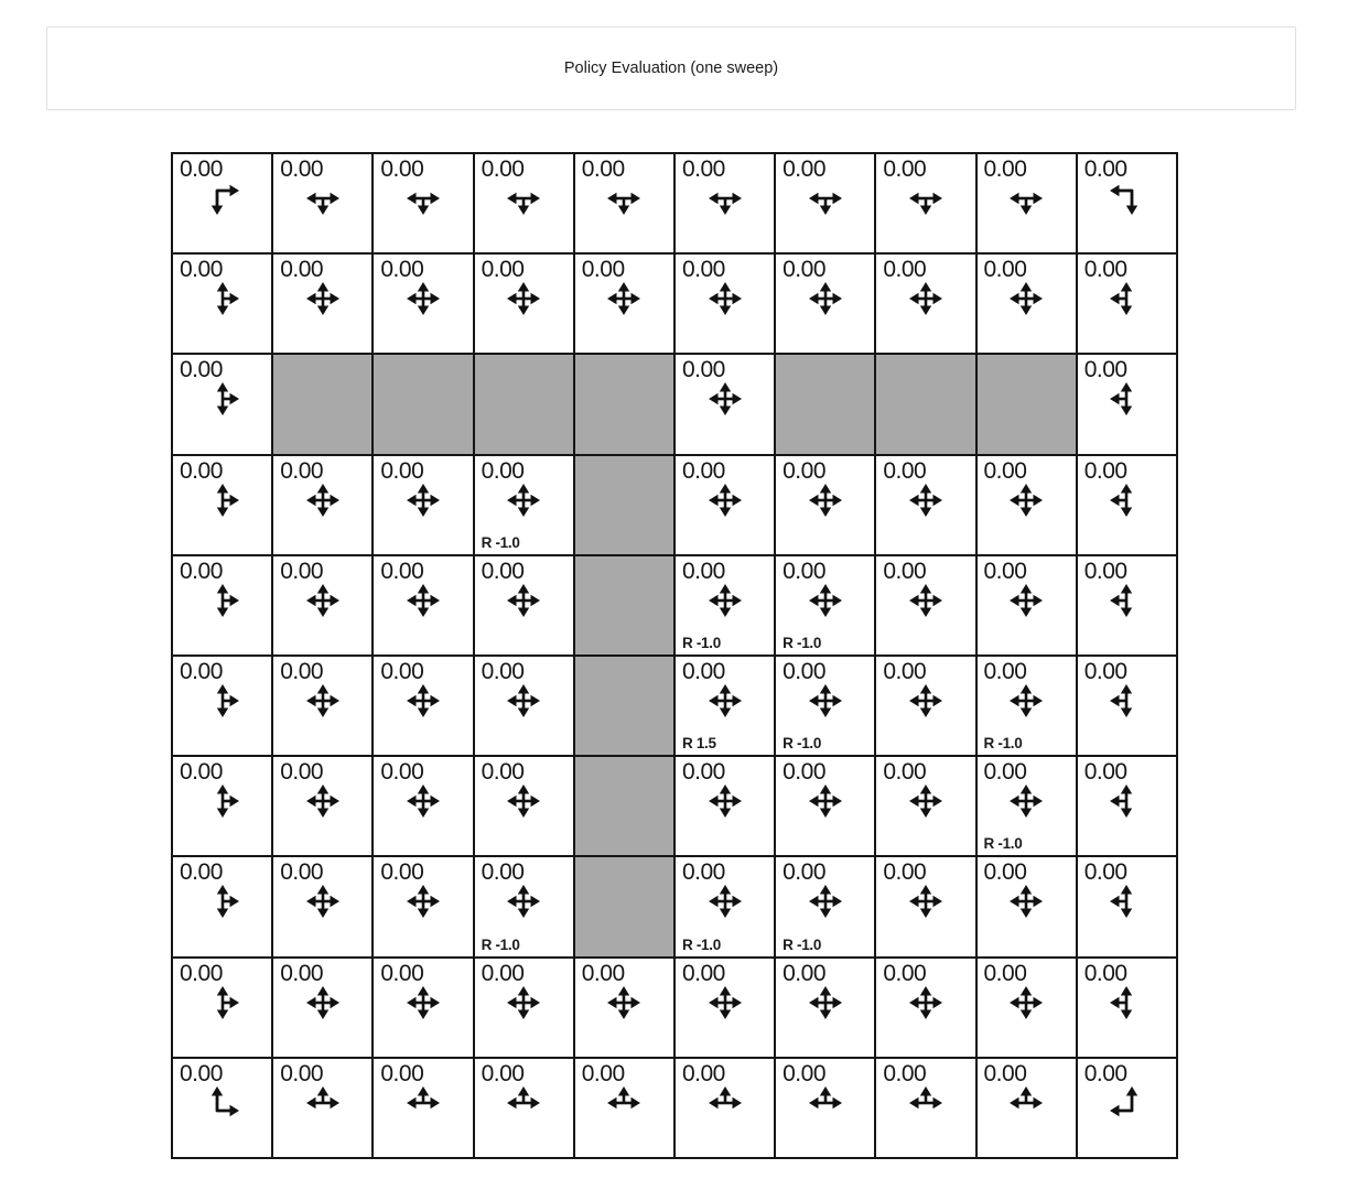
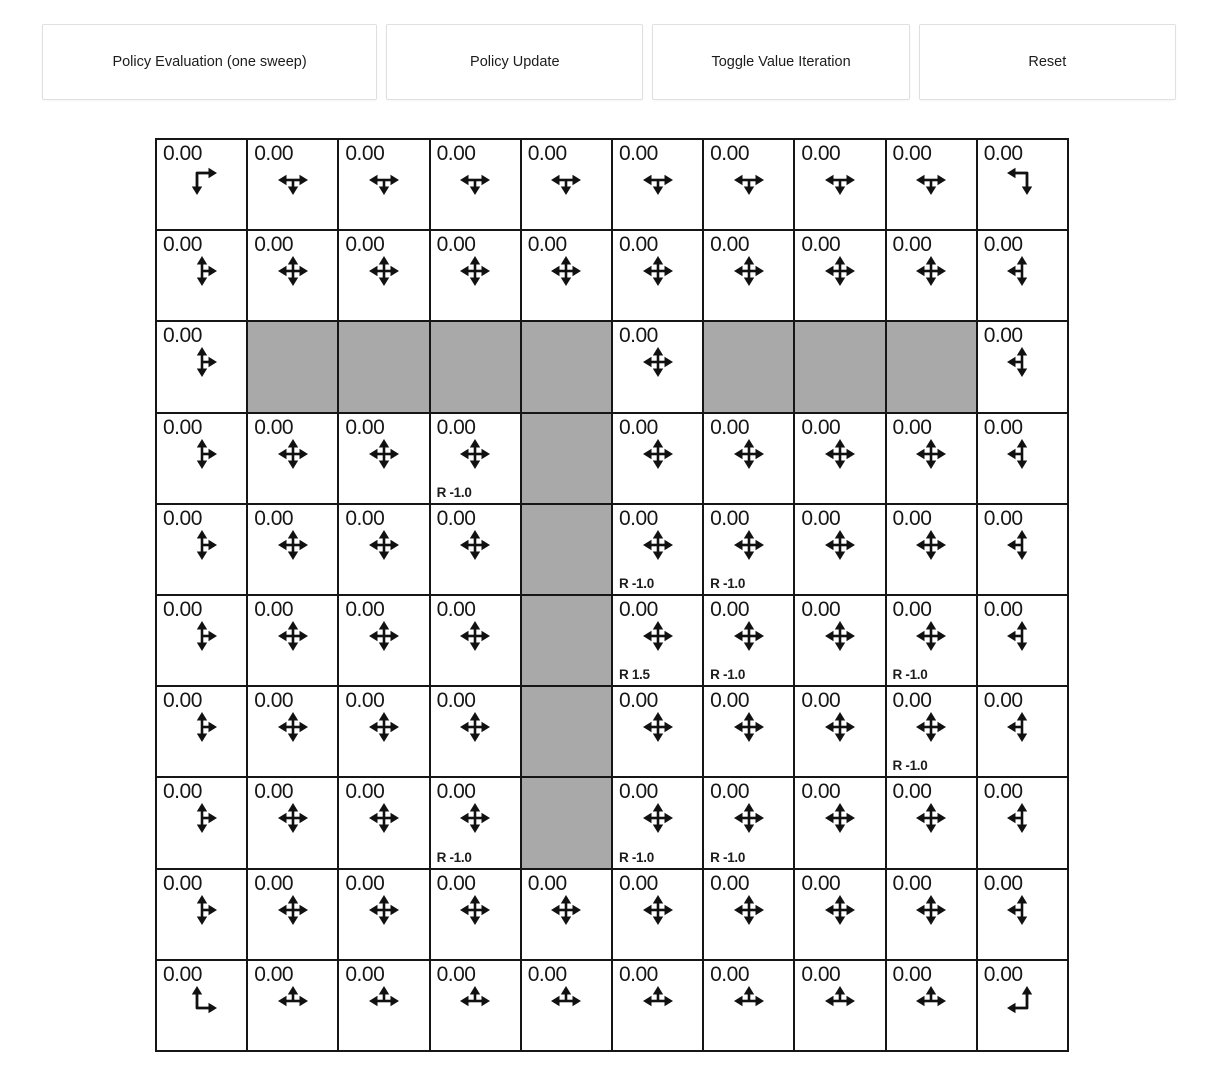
  Policy Evaluation (one sweep)
+ Policy Update
+ Toggle Value Iteration
+ Reset
  0.00
  0.00
  0.00
  0.00
  0.00
  0.00
  0.00
  0.00
  0.00
  0.00
  0.00
  0.00
  0.00
  0.00
  0.00
  0.00
  0.00
  0.00
  0.00
  0.00
  0.00
  0.00
  0.00
  0.00
  0.00
  0.00
  0.00
  R -1.0
  0.00
  0.00
  0.00
  0.00
  0.00
  0.00
  0.00
  0.00
  0.00
  0.00
  R -1.0
  0.00
  R -1.0
  0.00
  0.00
  0.00
  0.00
  0.00
  0.00
  0.00
  0.00
  R 1.5
  0.00
  R -1.0
  0.00
  0.00
  R -1.0
  0.00
  0.00
  0.00
  0.00
  0.00
  0.00
  0.00
  0.00
  0.00
  R -1.0
  0.00
  0.00
  0.00
  0.00
  0.00
  R -1.0
  0.00
  R -1.0
  0.00
  R -1.0
  0.00
  0.00
  0.00
  0.00
  0.00
  0.00
  0.00
  0.00
  0.00
  0.00
  0.00
  0.00
  0.00
  0.00
  0.00
  0.00
  0.00
  0.00
  0.00
  0.00
  0.00
  0.00
  0.00
